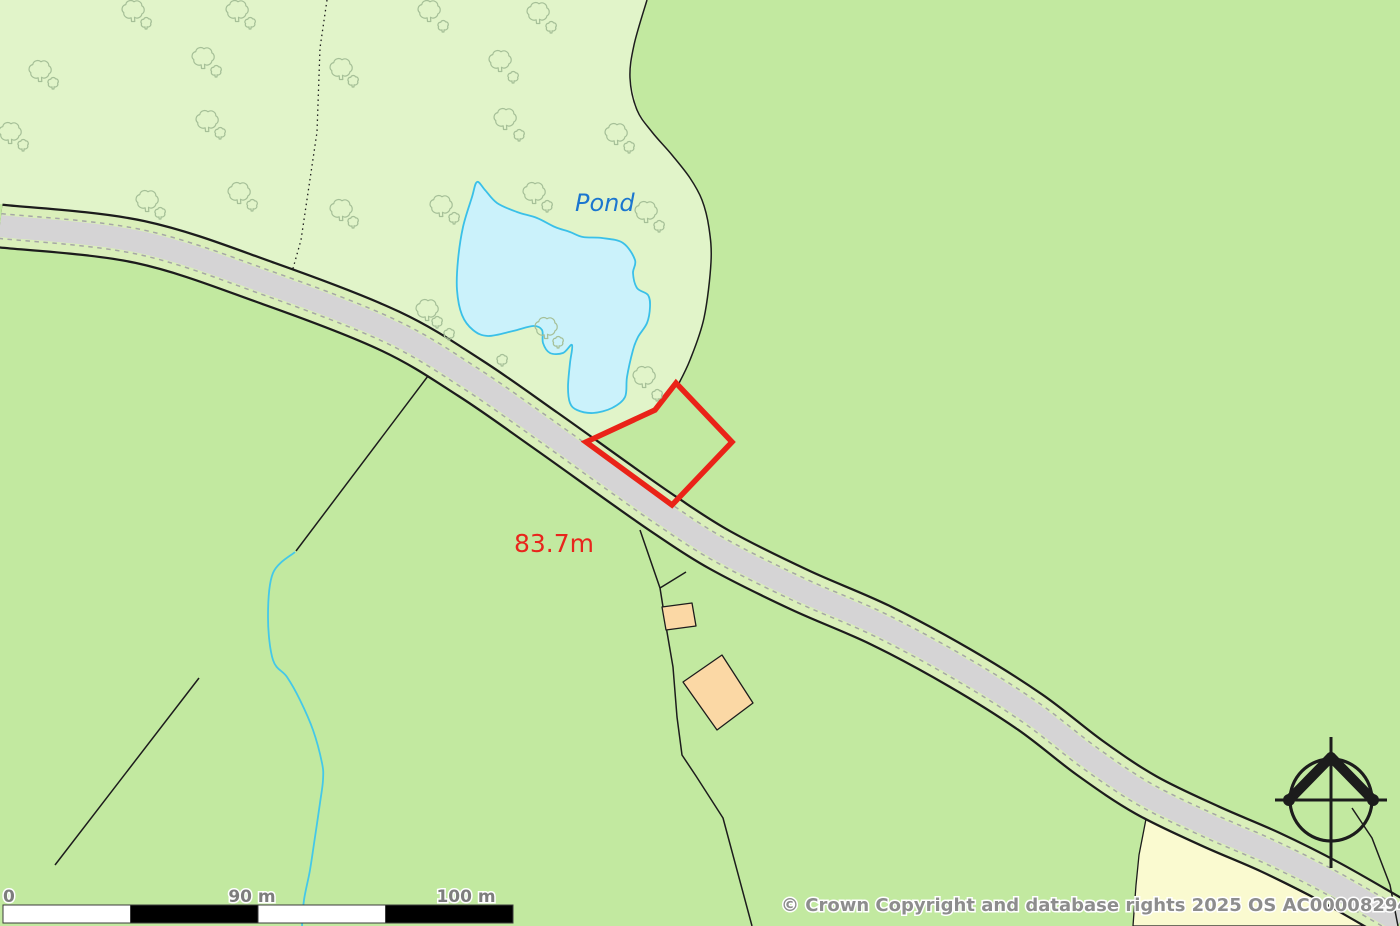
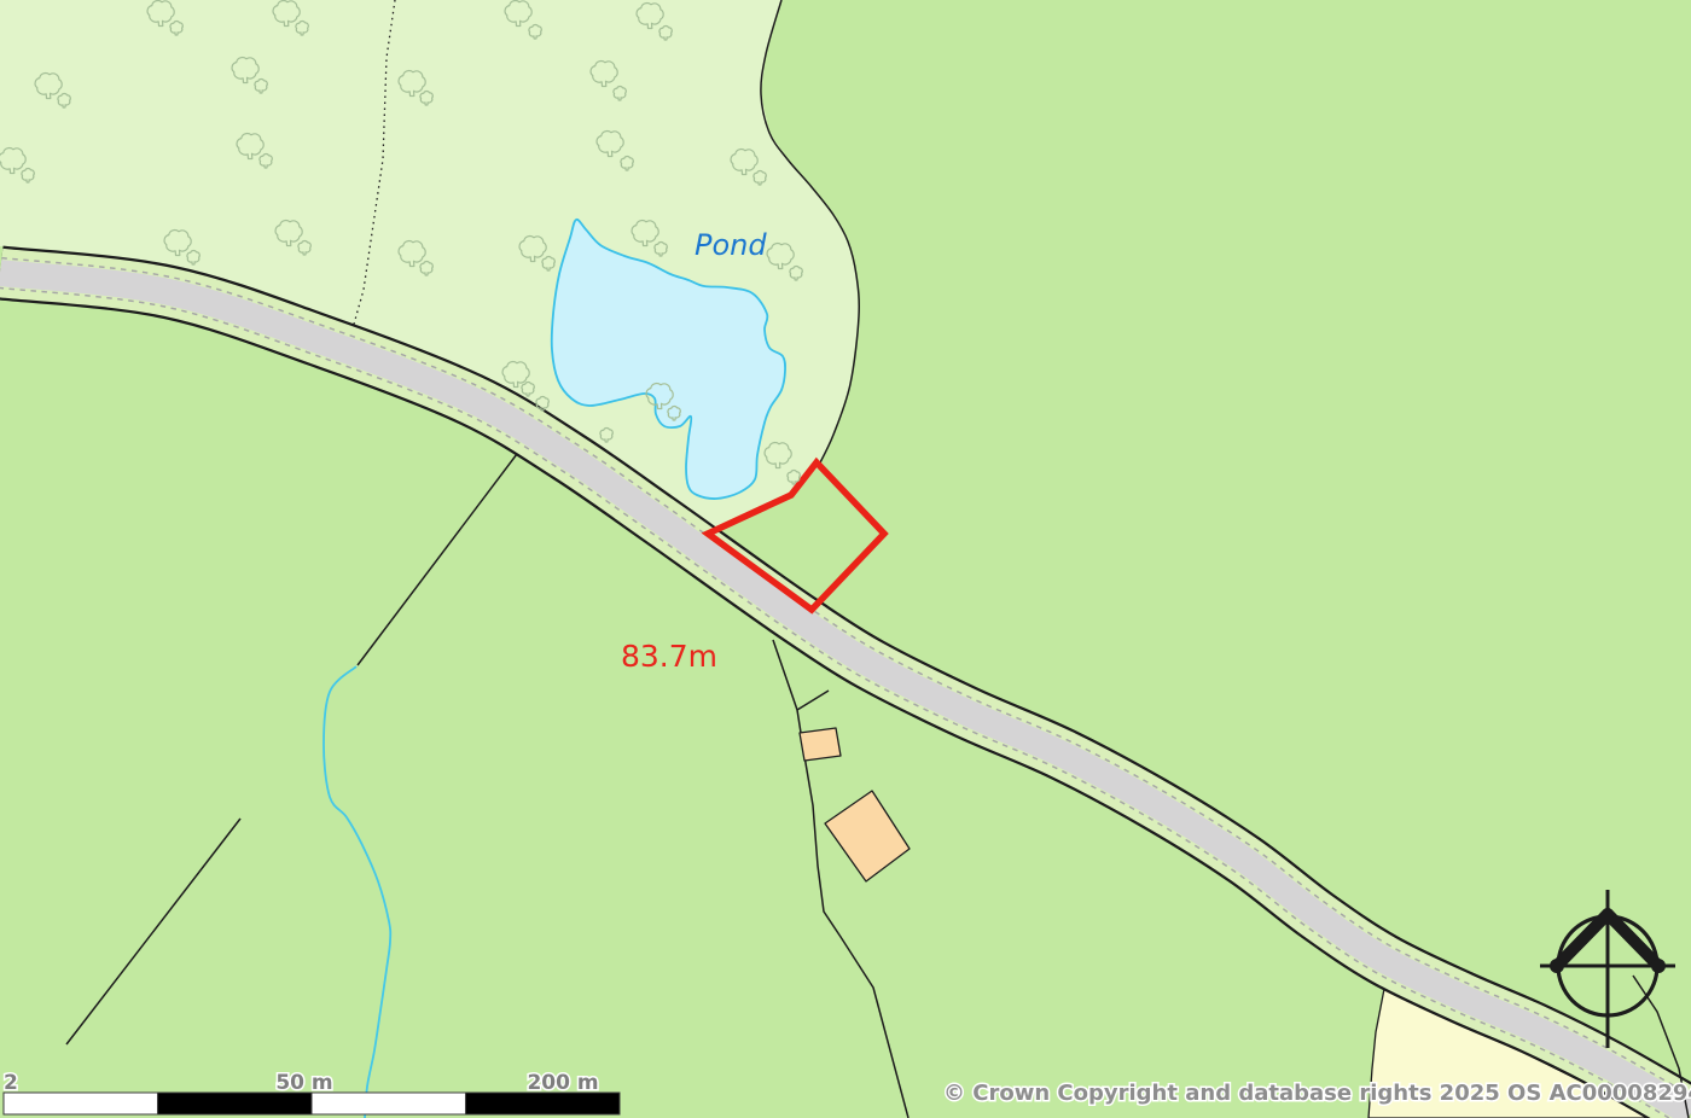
  Pond
  83.7m
  © Crown Copyright and database rights 2025 OS AC0000829
- 0
+ 2
- 90 m
+ 50 m
- 100 m
+ 200 m
